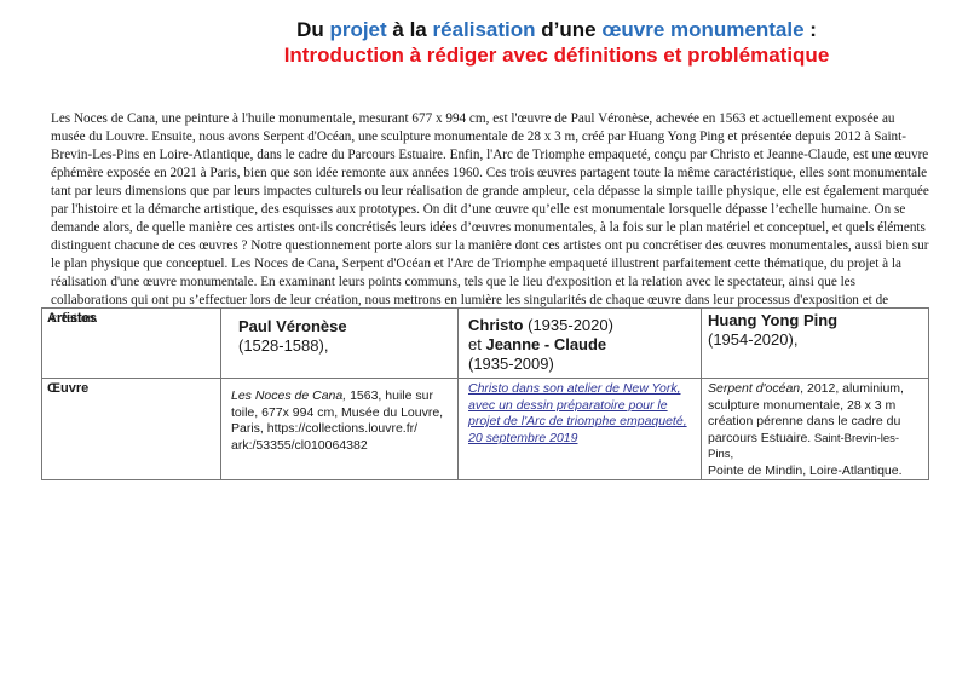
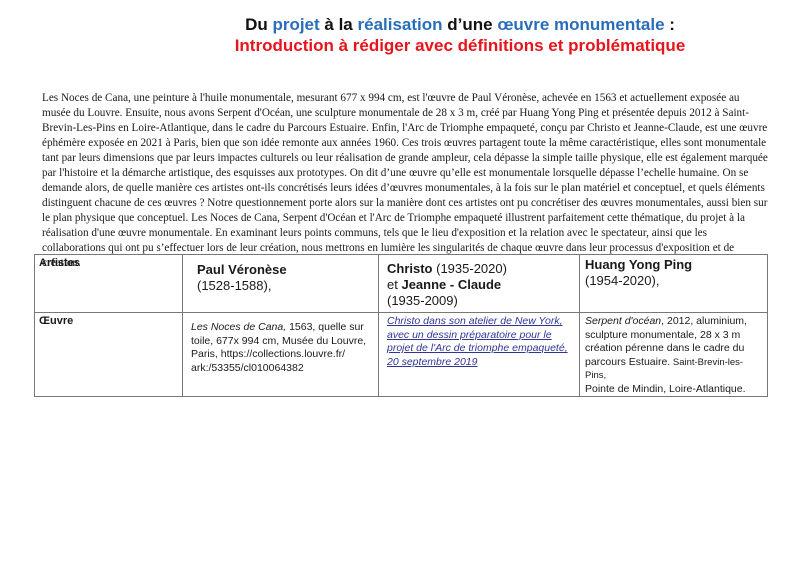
  Du projet à la réalisation d’une œuvre monumentale :
  Introduction à rédiger avec définitions et problématique
  Les Noces de Cana, une peinture à l'huile monumentale, mesurant 677 x 994 cm, est l'œuvre de Paul Véronèse, achevée en 1563 et actuellement exposée au musée du Louvre. Ensuite, nous avons Serpent d'Océan, une sculpture monumentale de 28 x 3 m, créé par Huang Yong Ping et présentée depuis 2012 à Saint-Brevin-Les-Pins en Loire-Atlantique, dans le cadre du Parcours Estuaire. Enfin, l'Arc de Triomphe empaqueté, conçu par Christo et Jeanne-Claude, est une œuvre éphémère exposée en 2021 à Paris, bien que son idée remonte aux années 1960. Ces trois œuvres partagent toute la même caractéristique, elles sont monumentale tant par leurs dimensions que par leurs impactes culturels ou leur réalisation de grande ampleur, cela dépasse la simple taille physique, elle est également marquée par l'histoire et la démarche artistique, des esquisses aux prototypes. On dit d’une œuvre qu’elle est monumentale lorsquelle dépasse l’echelle humaine. On se demande alors, de quelle manière ces artistes ont-ils concrétisés leurs idées d’œuvres monumentales, à la fois sur le plan matériel et conceptuel, et quels éléments distinguent chacune de ces œuvres ? Notre questionnement porte alors sur la manière dont ces artistes ont pu concrétiser des œuvres monumentales, aussi bien sur le plan physique que conceptuel. Les Noces de Cana, Serpent d'Océan et l'Arc de Triomphe empaqueté illustrent parfaitement cette thématique, du projet à la réalisation d'une œuvre monumentale. En examinant leurs points communs, tels que le lieu d'exposition et la relation avec le spectateur, ainsi que les collaborations qui ont pu s’effectuer lors de leur création, nous mettrons en lumière les singularités de chaque œuvre dans leur processus d'exposition et de création.
  Artistes	Paul Véronèse (1528-1588),	Christo (1935-2020) et Jeanne - Claude (1935-2009)	Huang Yong Ping (1954-2020),
- Œuvre	Les Noces de Cana, 1563, huile sur toile, 677x 994 cm, Musée du Louvre, Paris, https://collections.louvre.fr/ ark:/53355/cl010064382	Christo dans son atelier de New York, avec un dessin préparatoire pour le projet de l'Arc de triomphe empaqueté, 20 septembre 2019	Serpent d'océan, 2012, aluminium, sculpture monumentale, 28 x 3 m création pérenne dans le cadre du parcours Estuaire. Saint-Brevin-les-Pins, Pointe de Mindin, Loire-Atlantique.
+ Œuvre	Les Noces de Cana, 1563, quelle sur toile, 677x 994 cm, Musée du Louvre, Paris, https://collections.louvre.fr/ ark:/53355/cl010064382	Christo dans son atelier de New York, avec un dessin préparatoire pour le projet de l'Arc de triomphe empaqueté, 20 septembre 2019	Serpent d'océan, 2012, aluminium, sculpture monumentale, 28 x 3 m création pérenne dans le cadre du parcours Estuaire. Saint-Brevin-les-Pins, Pointe de Mindin, Loire-Atlantique.
